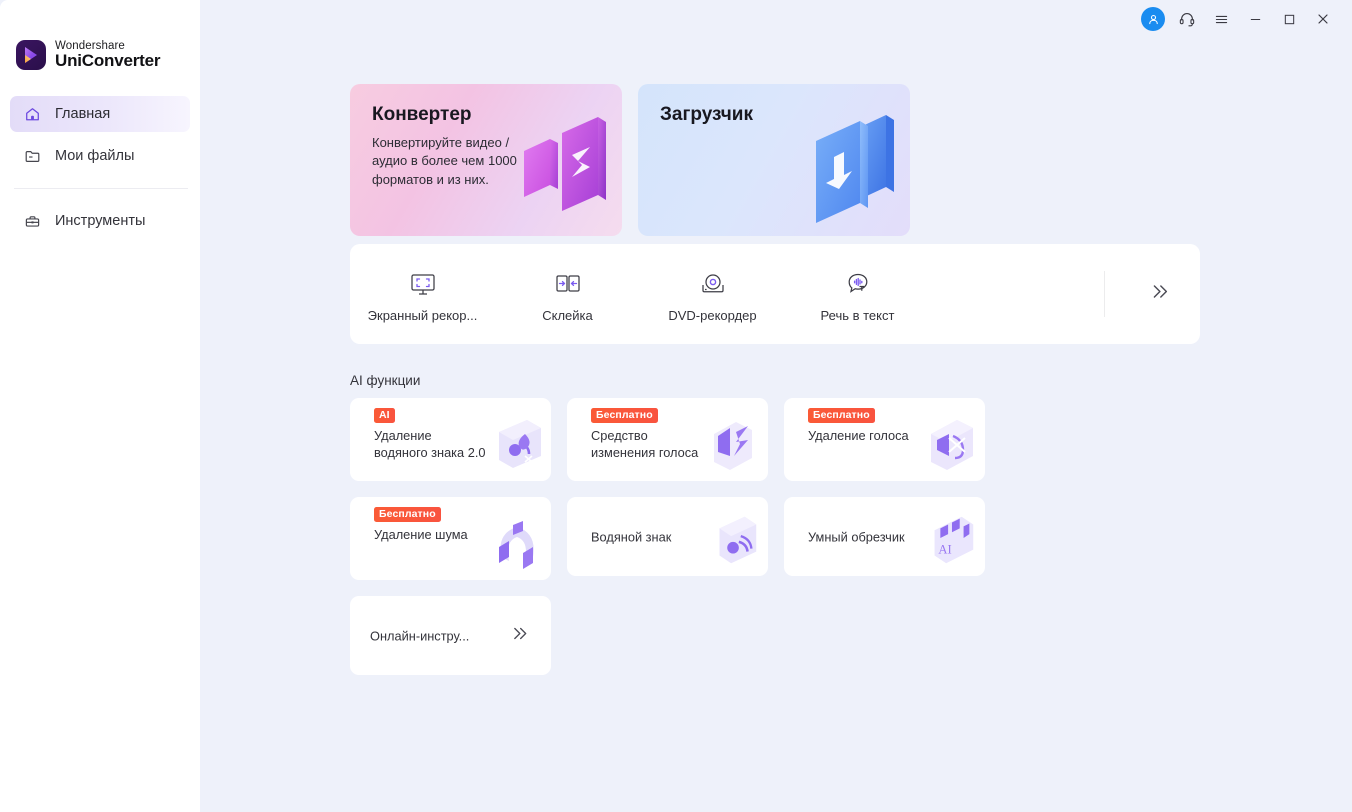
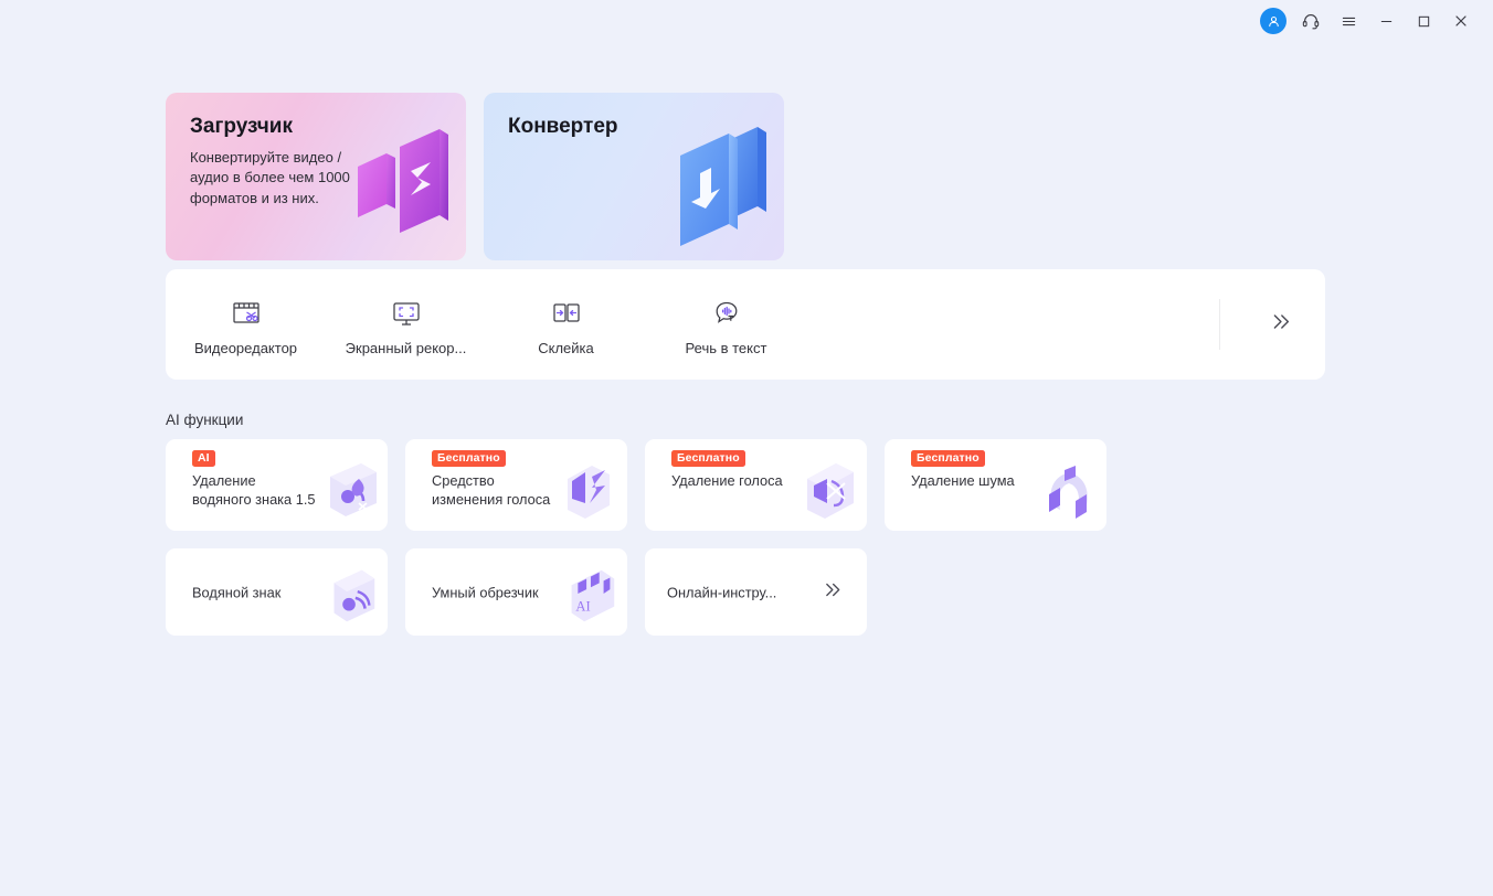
- Wondershare
- UniConverter
- Главная
- Мои файлы
- Инструменты
- Конвертер
+ Загрузчик
  Конвертируйте видео / аудио в более чем 1000 форматов и из них.
- Загрузчик
+ Конвертер
+ Видеоредактор
  Экранный рекор...
  Склейка
- DVD-рекордер
  Речь в текст
  AI функции
  AI
- Удаление водяного знака 2.0
+ Удаление водяного знака 1.5
  Бесплатно
  Средство изменения голоса
  Бесплатно
  Удаление голоса
  Бесплатно
  Удаление шума
  Водяной знак
  Умный обрезчик
  AI
  Онлайн-инстру...
